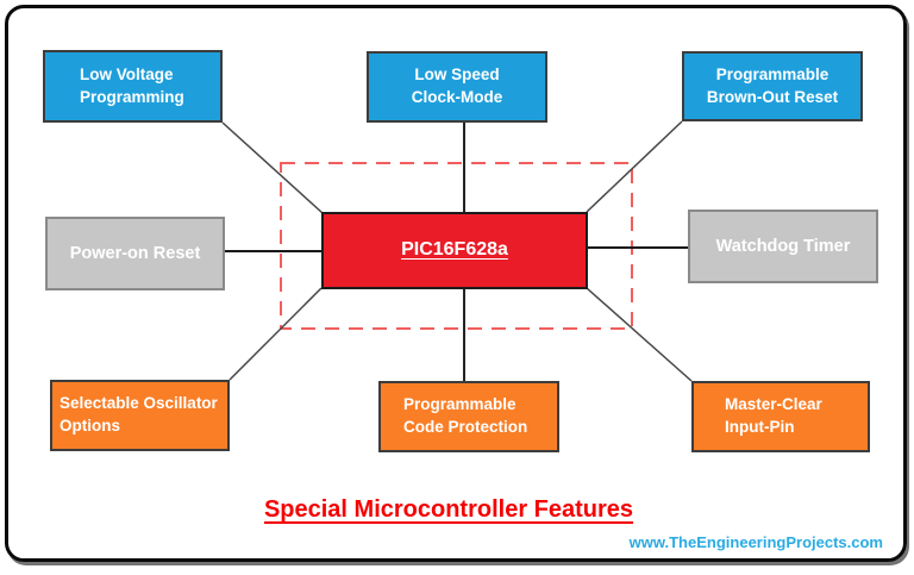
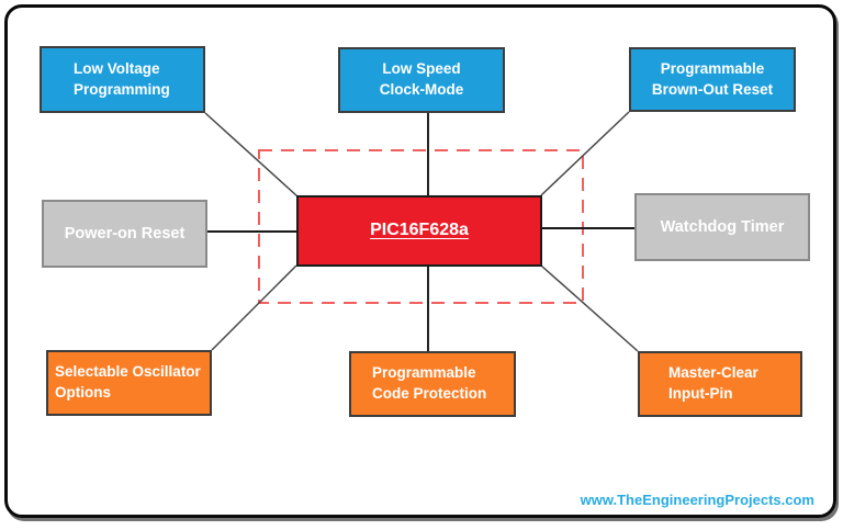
  Low Voltage
  Programming
  Low Speed
  Clock-Mode
  Programmable
  Brown-Out Reset
  Power-on Reset
  Watchdog Timer
  PIC16F628a
  Selectable Oscillator
  Options
  Programmable
  Code Protection
  Master-Clear
  Input-Pin
- Special Microcontroller Features
  www.TheEngineeringProjects.com
